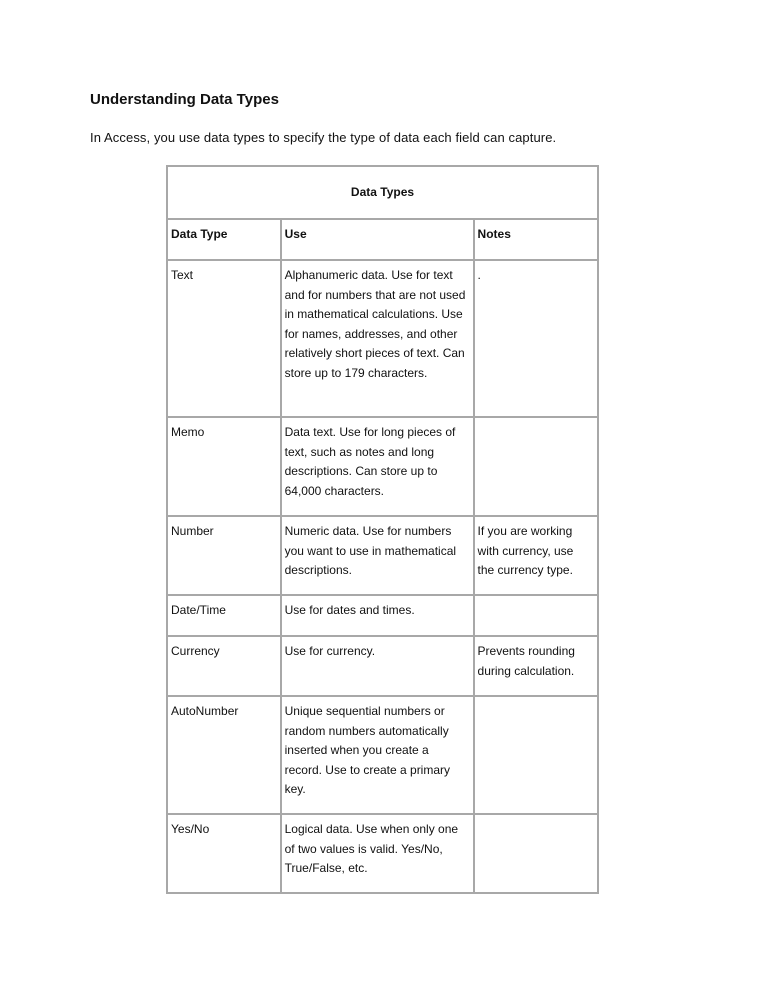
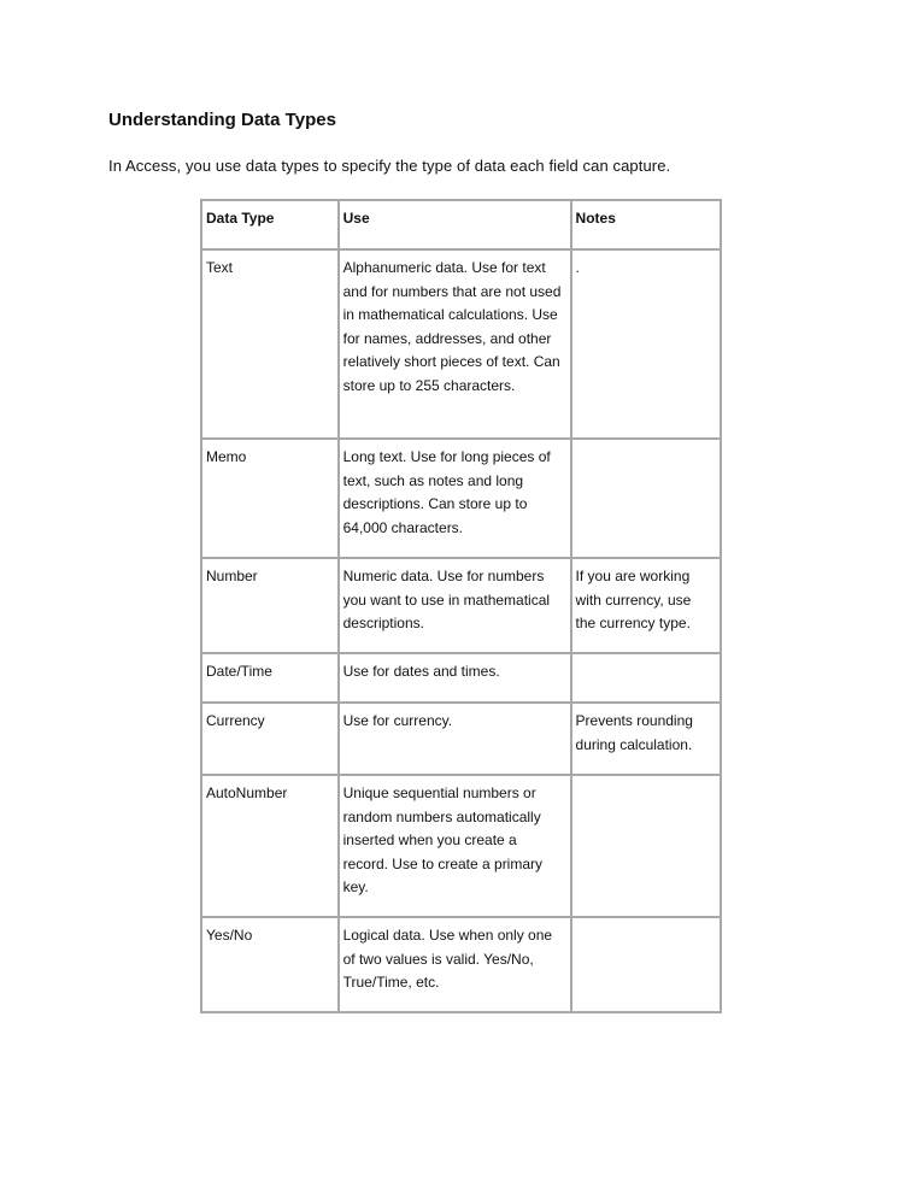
  Understanding Data Types
  In Access, you use data types to specify the type of data each field can capture.
- Data Types
  Data Type	Use	Notes
- Text	Alphanumeric data. Use for text and for numbers that are not used in mathematical calculations. Use for names, addresses, and other relatively short pieces of text. Can store up to 179 characters.	.
+ Text	Alphanumeric data. Use for text and for numbers that are not used in mathematical calculations. Use for names, addresses, and other relatively short pieces of text. Can store up to 255 characters.	.
- Memo	Data text. Use for long pieces of text, such as notes and long descriptions. Can store up to 64,000 characters.
+ Memo	Long text. Use for long pieces of text, such as notes and long descriptions. Can store up to 64,000 characters.
  Number	Numeric data. Use for numbers you want to use in mathematical descriptions.	If you are working with currency, use the currency type.
  Date/Time	Use for dates and times.
  Currency	Use for currency.	Prevents rounding during calculation.
  AutoNumber	Unique sequential numbers or random numbers automatically inserted when you create a record. Use to create a primary key.
- Yes/No	Logical data. Use when only one of two values is valid. Yes/No, True/False, etc.
+ Yes/No	Logical data. Use when only one of two values is valid. Yes/No, True/Time, etc.
